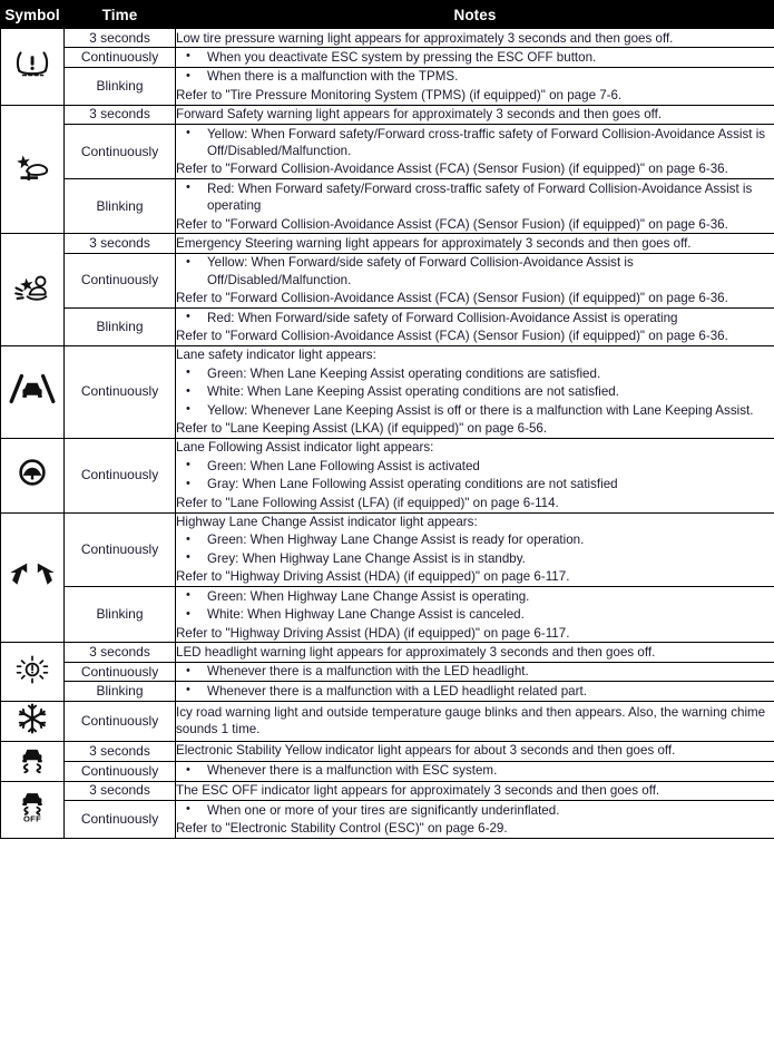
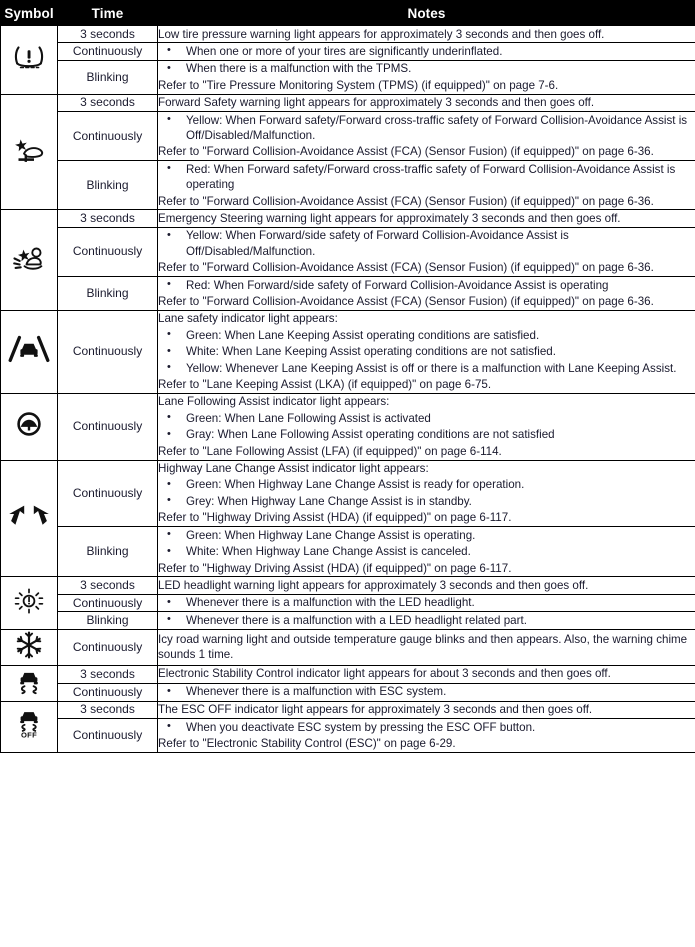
  Symbol	Time	Notes
  	3 seconds	Low tire pressure warning light appears for approximately 3 seconds and then goes off.
- Continuously	When you deactivate ESC system by pressing the ESC OFF button.
+ Continuously	When one or more of your tires are significantly underinflated.
  Blinking	When there is a malfunction with the TPMS.Refer to "Tire Pressure Monitoring System (TPMS) (if equipped)" on page 7-6.
  	3 seconds	Forward Safety warning light appears for approximately 3 seconds and then goes off.
  Continuously	Yellow: When Forward safety/Forward cross-traffic safety of Forward Collision-Avoidance Assist is Off/Disabled/Malfunction.Refer to "Forward Collision-Avoidance Assist (FCA) (Sensor Fusion) (if equipped)" on page 6-36.
  Blinking	Red: When Forward safety/Forward cross-traffic safety of Forward Collision-Avoidance Assist is operatingRefer to "Forward Collision-Avoidance Assist (FCA) (Sensor Fusion) (if equipped)" on page 6-36.
  	3 seconds	Emergency Steering warning light appears for approximately 3 seconds and then goes off.
  Continuously	Yellow: When Forward/side safety of Forward Collision-Avoidance Assist is Off/Disabled/Malfunction.Refer to "Forward Collision-Avoidance Assist (FCA) (Sensor Fusion) (if equipped)" on page 6-36.
  Blinking	Red: When Forward/side safety of Forward Collision-Avoidance Assist is operatingRefer to "Forward Collision-Avoidance Assist (FCA) (Sensor Fusion) (if equipped)" on page 6-36.
- 	Continuously	Lane safety indicator light appears:Green: When Lane Keeping Assist operating conditions are satisfied.White: When Lane Keeping Assist operating conditions are not satisfied.Yellow: Whenever Lane Keeping Assist is off or there is a malfunction with Lane Keeping Assist.Refer to "Lane Keeping Assist (LKA) (if equipped)" on page 6-56.
+ 	Continuously	Lane safety indicator light appears:Green: When Lane Keeping Assist operating conditions are satisfied.White: When Lane Keeping Assist operating conditions are not satisfied.Yellow: Whenever Lane Keeping Assist is off or there is a malfunction with Lane Keeping Assist.Refer to "Lane Keeping Assist (LKA) (if equipped)" on page 6-75.
  	Continuously	Lane Following Assist indicator light appears:Green: When Lane Following Assist is activatedGray: When Lane Following Assist operating conditions are not satisfiedRefer to "Lane Following Assist (LFA) (if equipped)" on page 6-114.
  	Continuously	Highway Lane Change Assist indicator light appears:Green: When Highway Lane Change Assist is ready for operation.Grey: When Highway Lane Change Assist is in standby.Refer to "Highway Driving Assist (HDA) (if equipped)" on page 6-117.
  Blinking	Green: When Highway Lane Change Assist is operating.White: When Highway Lane Change Assist is canceled.Refer to "Highway Driving Assist (HDA) (if equipped)" on page 6-117.
  	3 seconds	LED headlight warning light appears for approximately 3 seconds and then goes off.
  Continuously	Whenever there is a malfunction with the LED headlight.
  Blinking	Whenever there is a malfunction with a LED headlight related part.
  	Continuously	Icy road warning light and outside temperature gauge blinks and then appears. Also, the warning chime sounds 1 time.
- 	3 seconds	Electronic Stability Yellow indicator light appears for about 3 seconds and then goes off.
+ 	3 seconds	Electronic Stability Control indicator light appears for about 3 seconds and then goes off.
  Continuously	Whenever there is a malfunction with ESC system.
  OFF	3 seconds	The ESC OFF indicator light appears for approximately 3 seconds and then goes off.
- Continuously	When one or more of your tires are significantly underinflated.Refer to "Electronic Stability Control (ESC)" on page 6-29.
+ Continuously	When you deactivate ESC system by pressing the ESC OFF button.Refer to "Electronic Stability Control (ESC)" on page 6-29.
